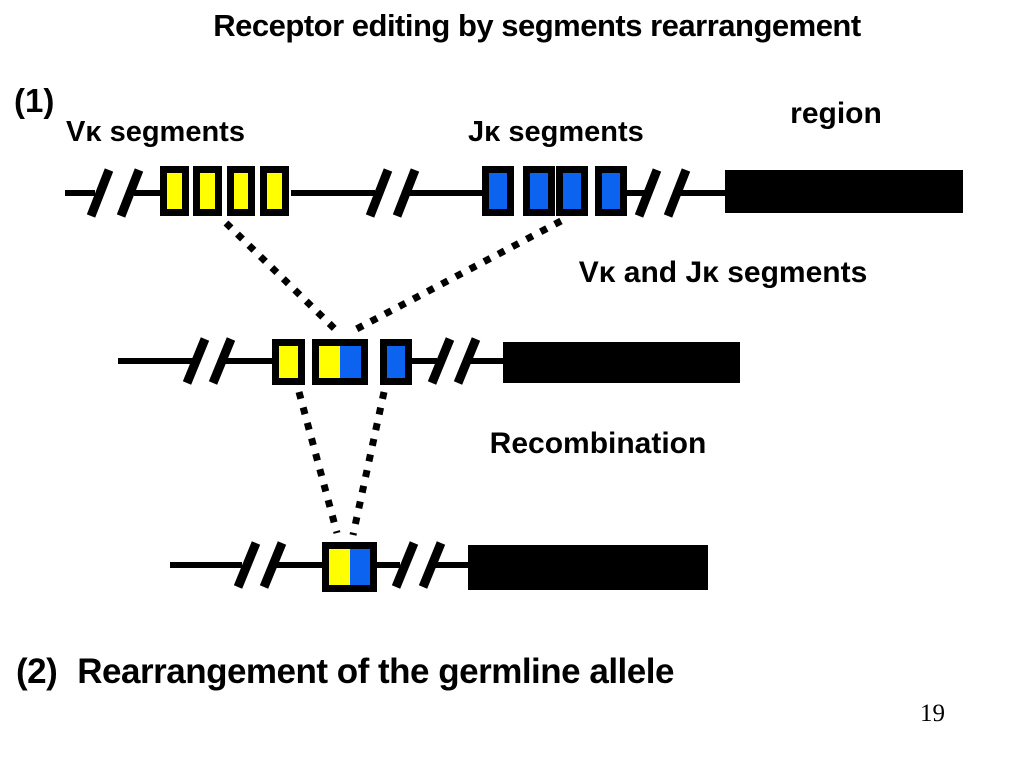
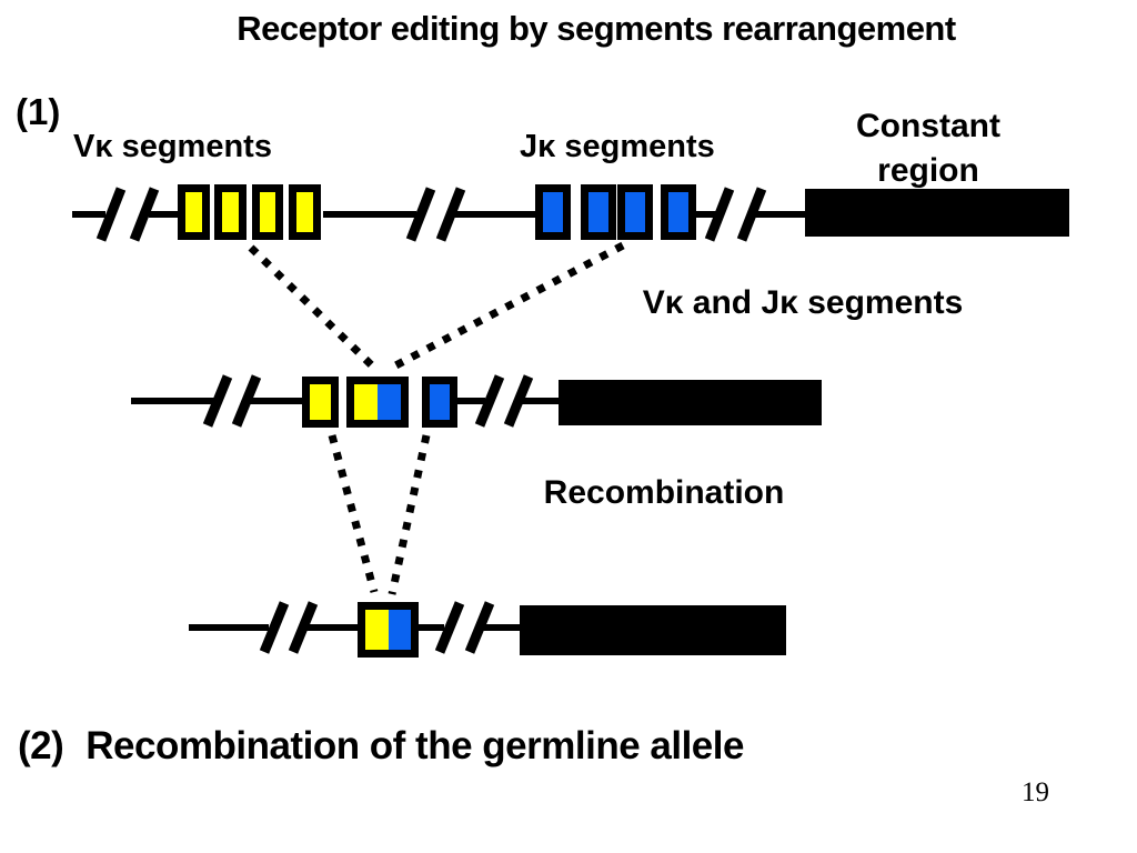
  Receptor editing by segments rearrangement
  (1)
  Vκ segments
  Jκ segments
+ Constant
  region
  Vκ and Jκ segments
  Recombination
  (2)
- Rearrangement of the germline allele
+ Recombination of the germline allele
  19
